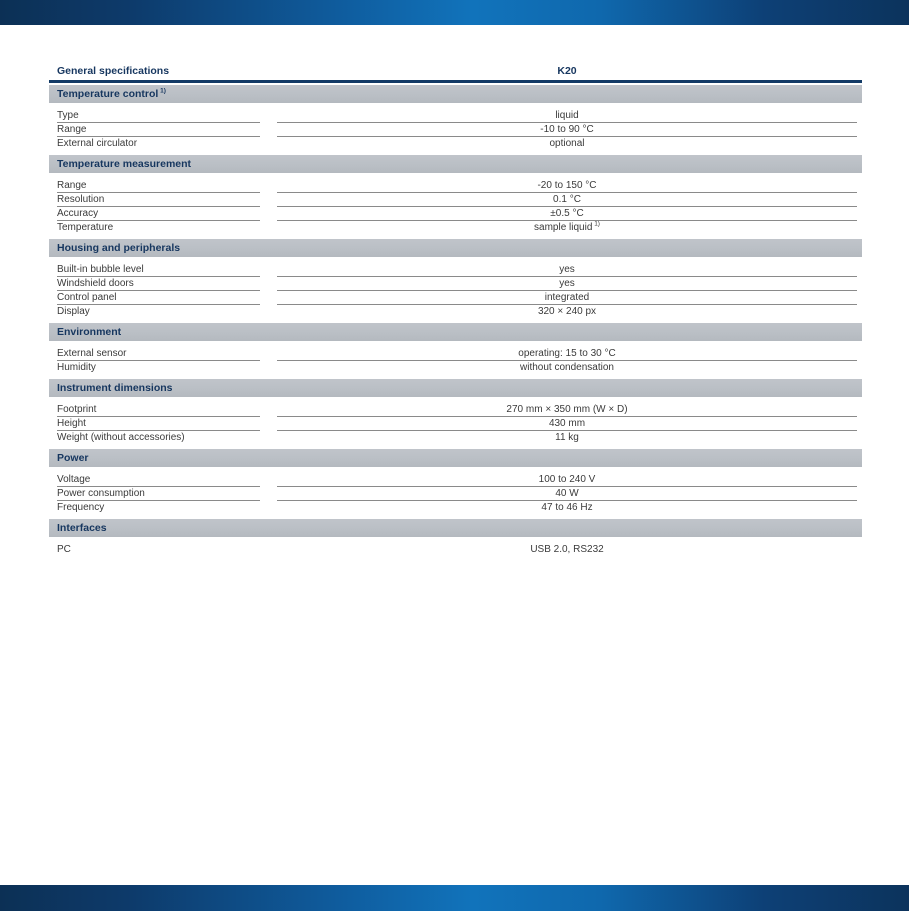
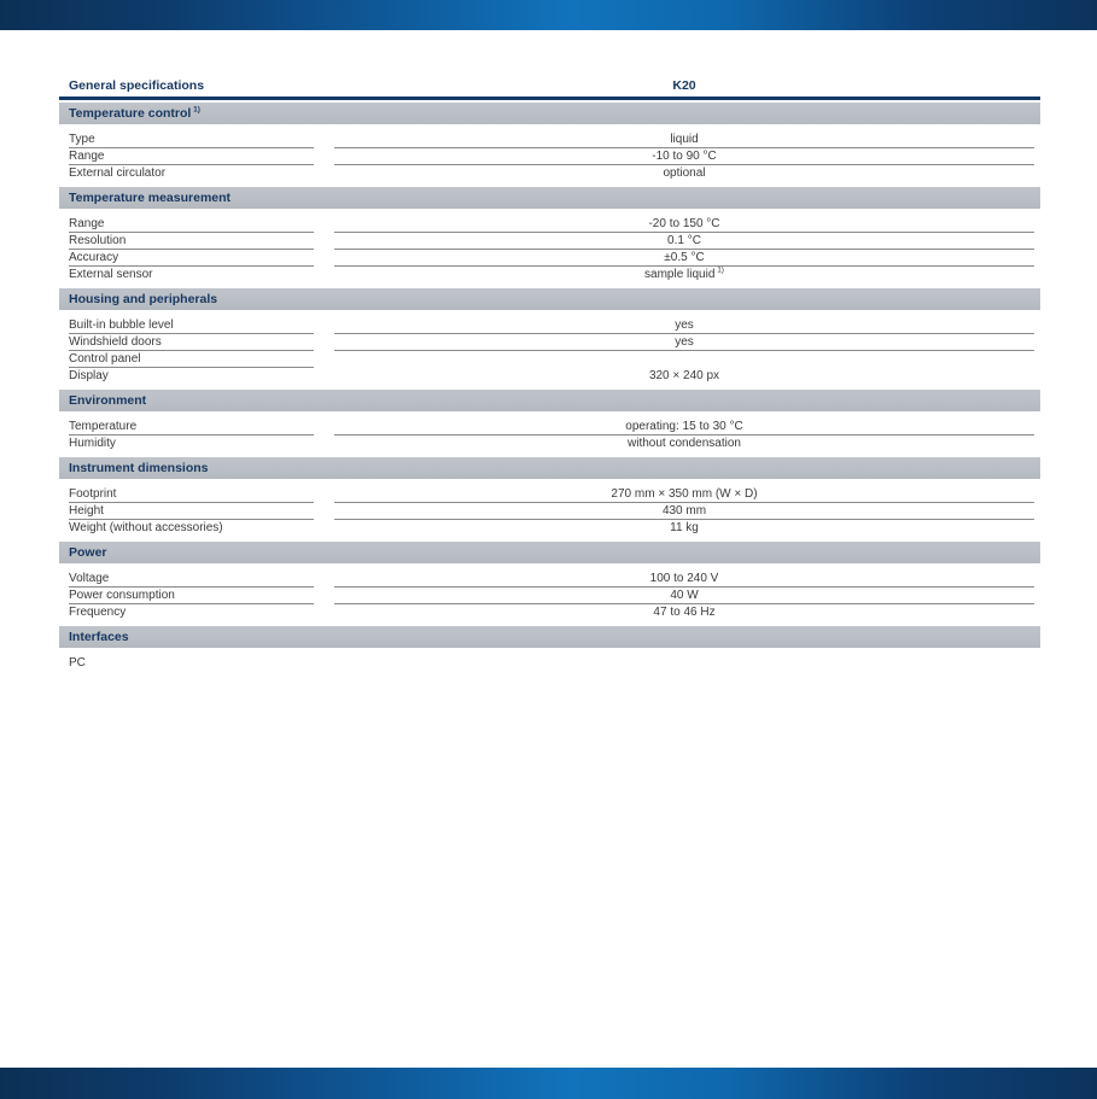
  General specifications
  K20
  Temperature control
  Type
  liquid
  Range
  -10 to 90 °C
  External circulator
  optional
  Temperature measurement
  Range
  -20 to 150 °C
  Resolution
  0.1 °C
  Accuracy
  ±0.5 °C
- Temperature
+ External sensor
  sample liquid
  Housing and peripherals
  Built-in bubble level
  yes
  Windshield doors
  yes
  Control panel
- integrated
  Display
  320 × 240 px
  Environment
- External sensor
+ Temperature
  operating: 15 to 30 °C
  Humidity
  without condensation
  Instrument dimensions
  Footprint
  270 mm × 350 mm (W × D)
  Height
  430 mm
  Weight (without accessories)
  11 kg
  Power
  Voltage
  100 to 240 V
  Power consumption
  40 W
  Frequency
  47 to 46 Hz
  Interfaces
  PC
- USB 2.0, RS232
